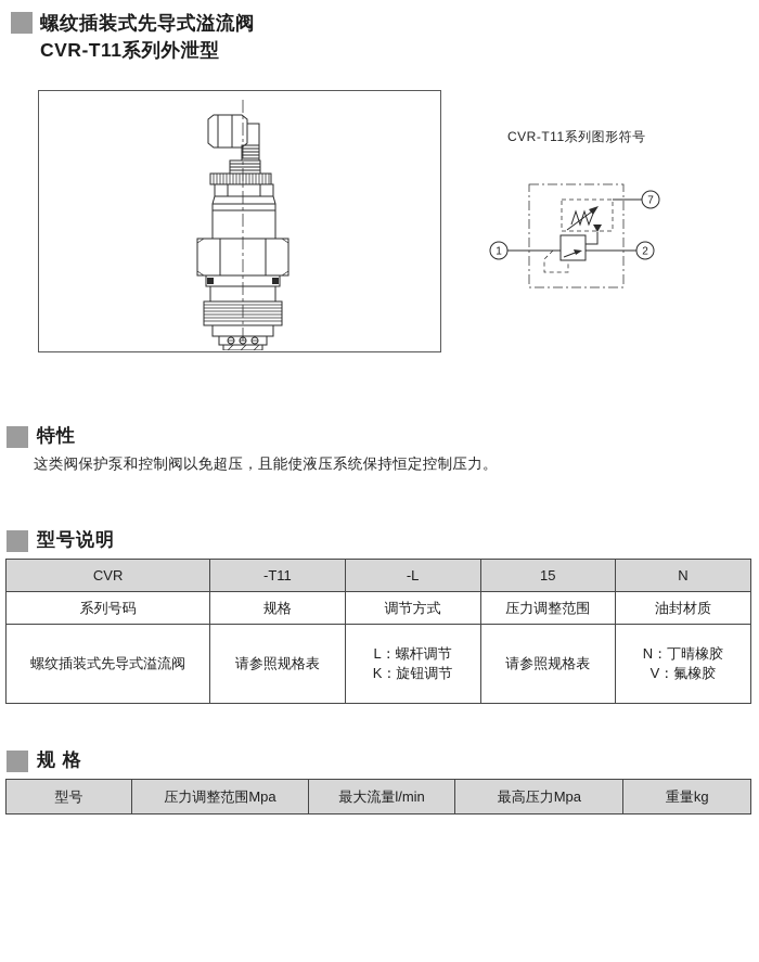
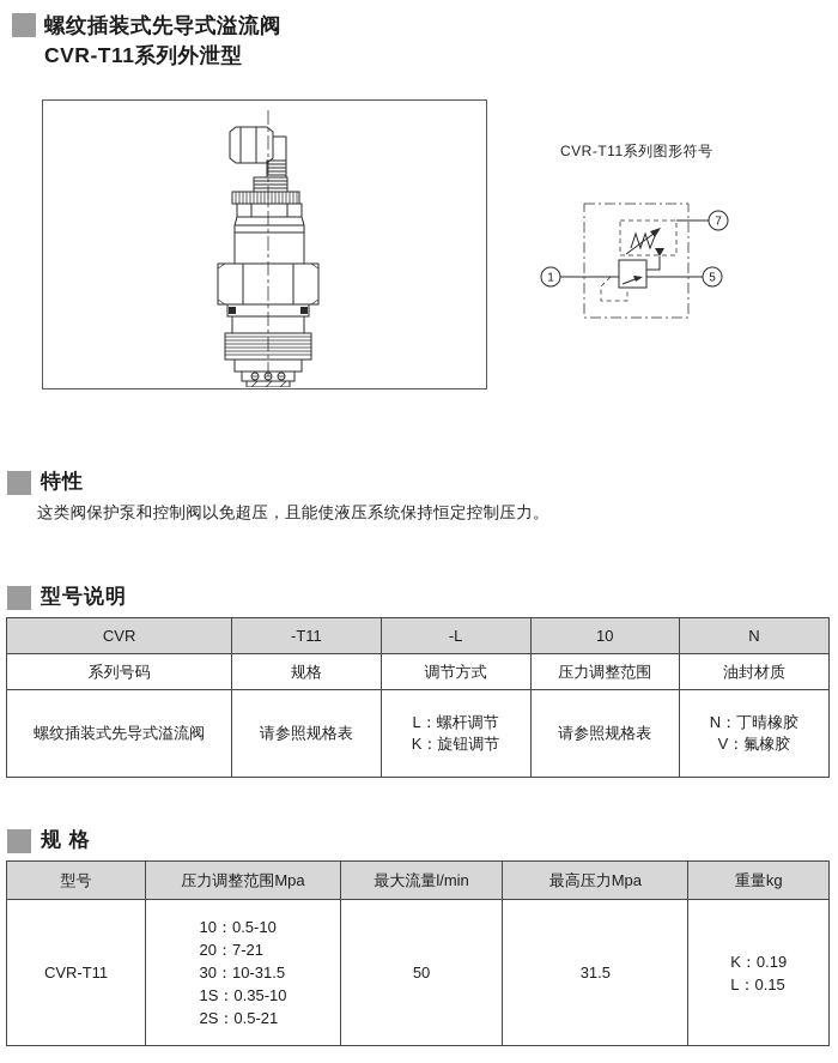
  螺纹插装式先导式溢流阀
  CVR-T11系列外泄型
  CVR-T11系列图形符号
  1
- 2
+ 5
  7
  特性
  这类阀保护泵和控制阀以免超压，且能使液压系统保持恒定控制压力。
  型号说明
- CVR	-T11	-L	15	N
+ CVR	-T11	-L	10	N
  系列号码	规格	调节方式	压力调整范围	油封材质
  螺纹插装式先导式溢流阀	请参照规格表	L：螺杆调节 K：旋钮调节	请参照规格表	N：丁晴橡胶 V：氟橡胶
  规 格
  型号	压力调整范围Mpa	最大流量l/min	最高压力Mpa	重量kg
+ CVR-T11	10：0.5-10 20：7-21 30：10-31.5 1S：0.35-10 2S：0.5-21	50	31.5	K：0.19 L：0.15
